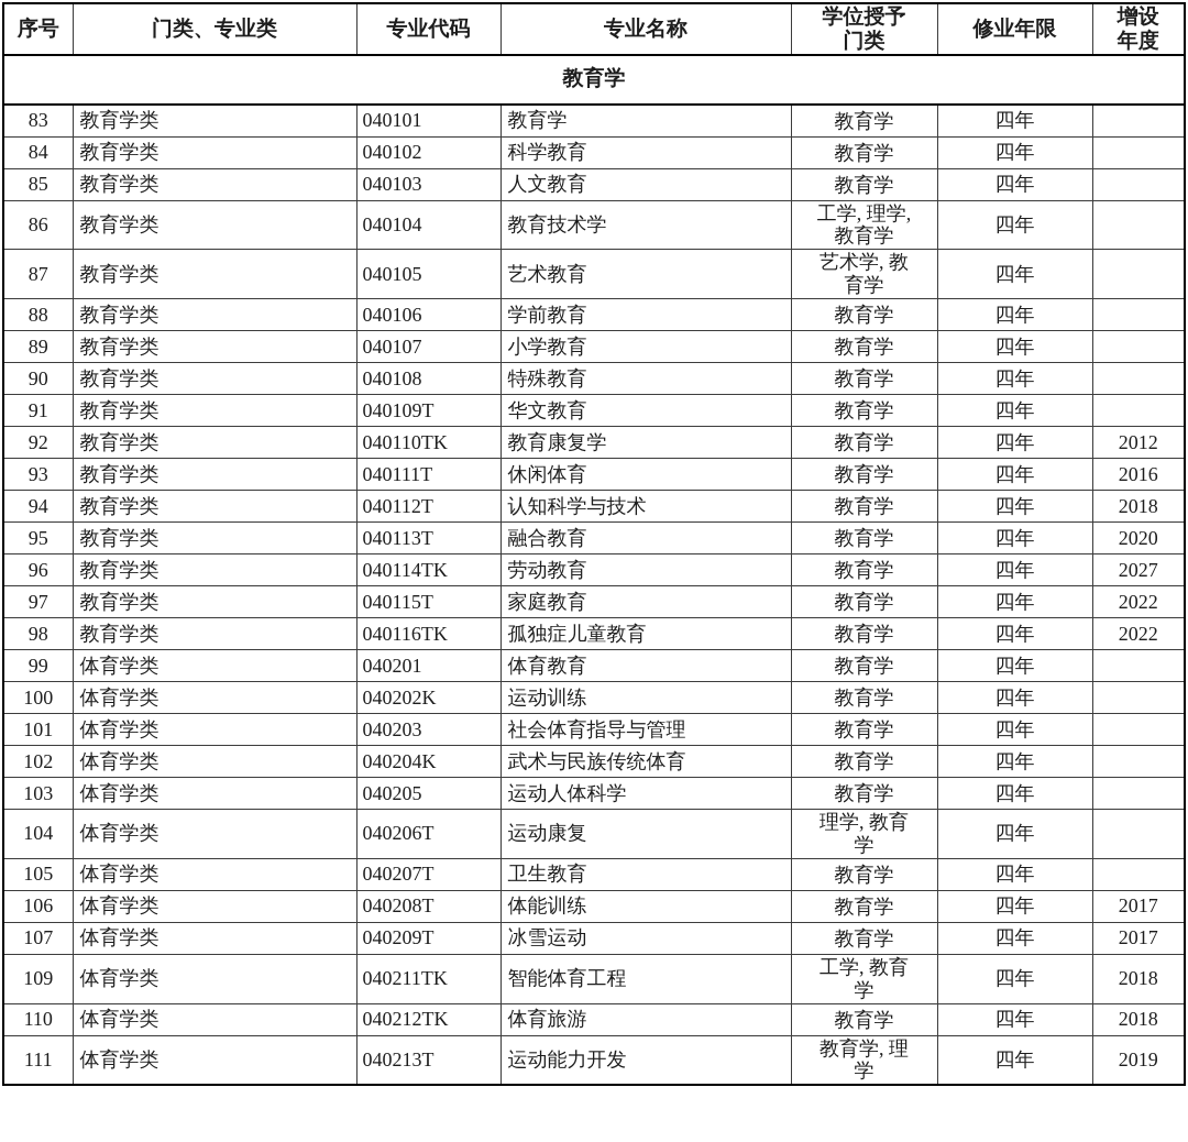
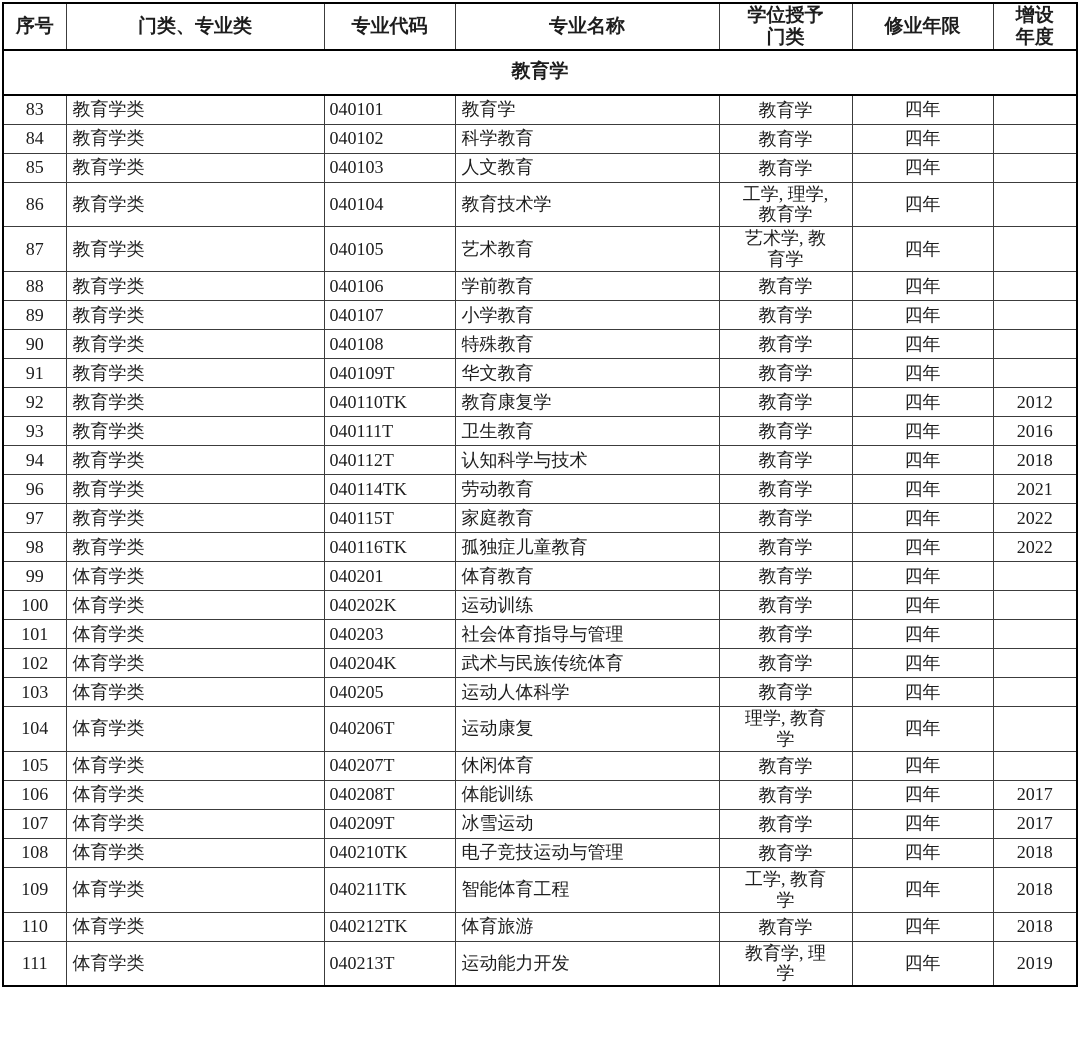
  序号	门类、专业类	专业代码	专业名称	学位授予门类	修业年限	增设年度
  教育学
  83	教育学类	040101	教育学	教育学	四年
  84	教育学类	040102	科学教育	教育学	四年
  85	教育学类	040103	人文教育	教育学	四年
  86	教育学类	040104	教育技术学	工学, 理学, 教育学	四年
  87	教育学类	040105	艺术教育	艺术学, 教育学	四年
  88	教育学类	040106	学前教育	教育学	四年
  89	教育学类	040107	小学教育	教育学	四年
  90	教育学类	040108	特殊教育	教育学	四年
  91	教育学类	040109T	华文教育	教育学	四年
  92	教育学类	040110TK	教育康复学	教育学	四年	2012
- 93	教育学类	040111T	休闲体育	教育学	四年	2016
+ 93	教育学类	040111T	卫生教育	教育学	四年	2016
  94	教育学类	040112T	认知科学与技术	教育学	四年	2018
- 95	教育学类	040113T	融合教育	教育学	四年	2020
- 96	教育学类	040114TK	劳动教育	教育学	四年	2027
+ 96	教育学类	040114TK	劳动教育	教育学	四年	2021
  97	教育学类	040115T	家庭教育	教育学	四年	2022
  98	教育学类	040116TK	孤独症儿童教育	教育学	四年	2022
  99	体育学类	040201	体育教育	教育学	四年
  100	体育学类	040202K	运动训练	教育学	四年
  101	体育学类	040203	社会体育指导与管理	教育学	四年
  102	体育学类	040204K	武术与民族传统体育	教育学	四年
  103	体育学类	040205	运动人体科学	教育学	四年
  104	体育学类	040206T	运动康复	理学, 教育学	四年
- 105	体育学类	040207T	卫生教育	教育学	四年
+ 105	体育学类	040207T	休闲体育	教育学	四年
  106	体育学类	040208T	体能训练	教育学	四年	2017
  107	体育学类	040209T	冰雪运动	教育学	四年	2017
+ 108	体育学类	040210TK	电子竞技运动与管理	教育学	四年	2018
  109	体育学类	040211TK	智能体育工程	工学, 教育学	四年	2018
  110	体育学类	040212TK	体育旅游	教育学	四年	2018
  111	体育学类	040213T	运动能力开发	教育学, 理学	四年	2019
